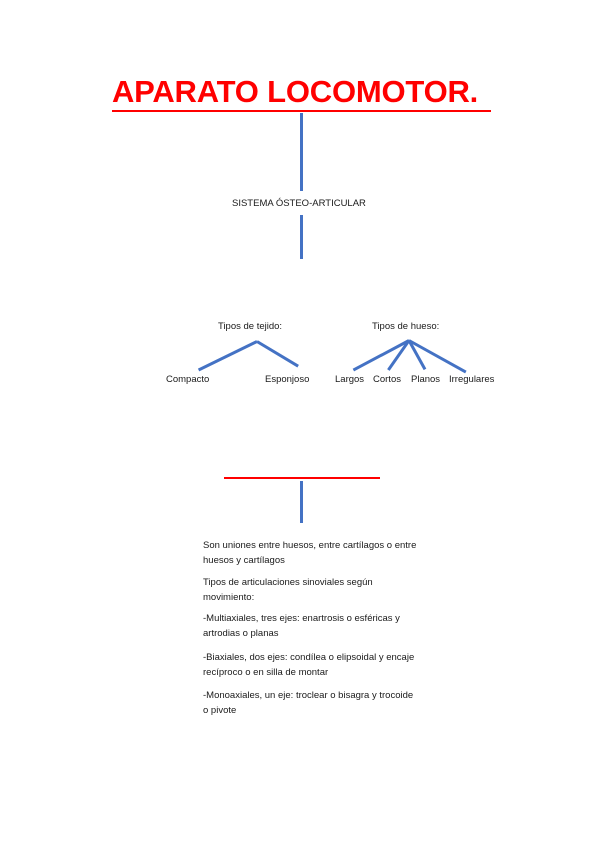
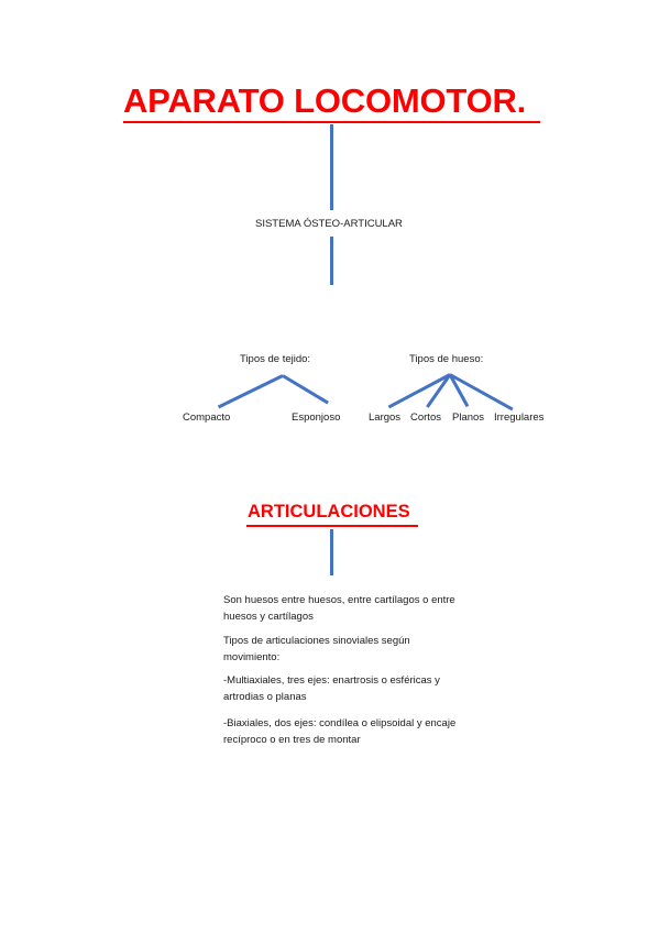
  APARATO LOCOMOTOR.
  SISTEMA ÓSTEO-ARTICULAR
  Tipos de tejido:
  Compacto
  Esponjoso
  Tipos de hueso:
  Largos
  Cortos
  Planos
  Irregulares
+ ARTICULACIONES
- Son uniones entre huesos, entre cartílagos o entre huesos y cartílagos
+ Son huesos entre huesos, entre cartílagos o entre huesos y cartílagos
  Tipos de articulaciones sinoviales según movimiento:
  -Multiaxiales, tres ejes: enartrosis o esféricas y artrodias o planas
- -Biaxiales, dos ejes: condílea o elipsoidal y encaje recíproco o en silla de montar
+ -Biaxiales, dos ejes: condílea o elipsoidal y encaje recíproco o en tres de montar
- -Monoaxiales, un eje: troclear o bisagra y trocoide o pivote
